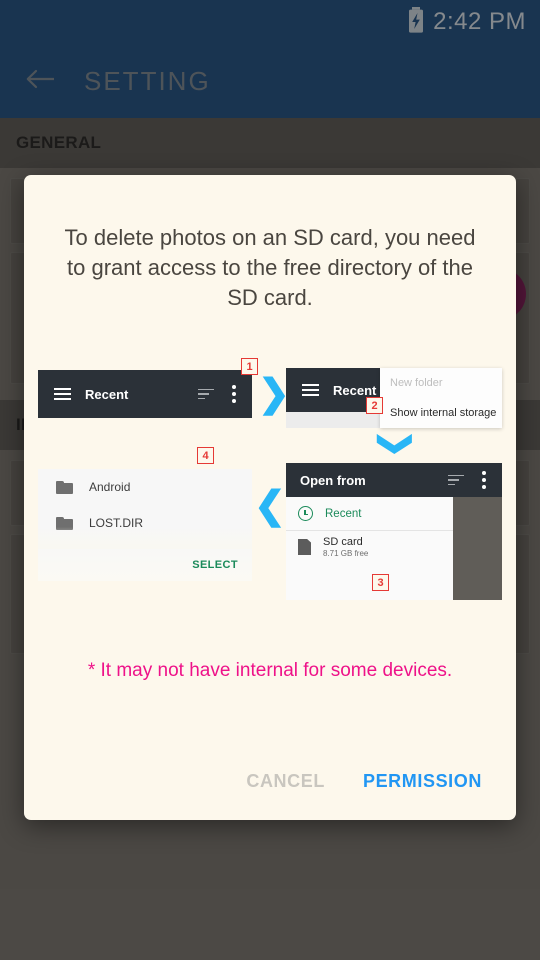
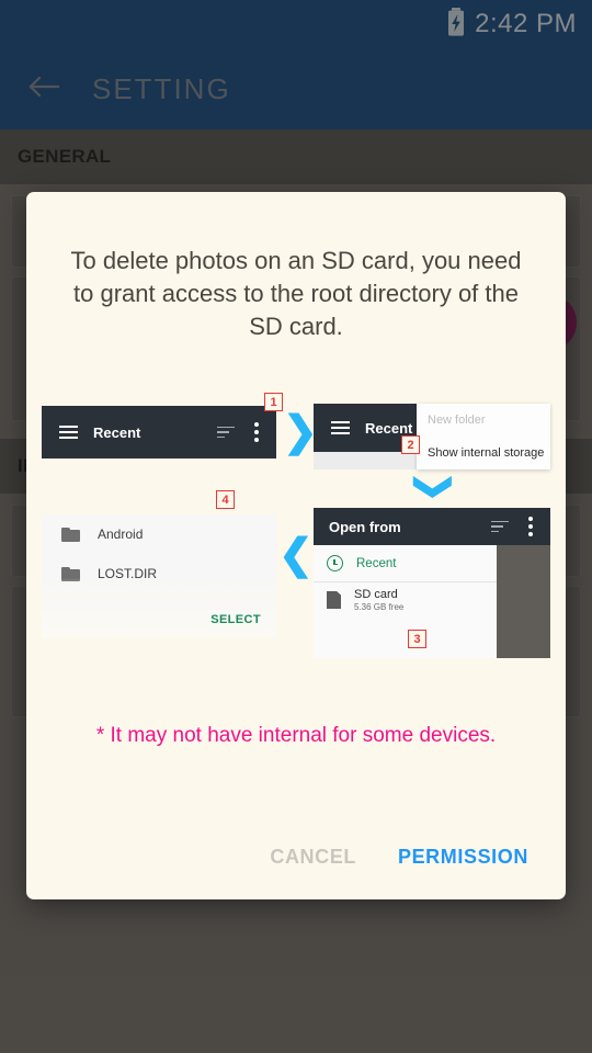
  2:42 PM
  SETTING
  GENERAL
- To delete photos on an SD card, you need to grant access to the free directory of the SD card.
+ To delete photos on an SD card, you need to grant access to the root directory of the SD card.
  Recent
  1
  ❯
  Recent
  New folder
  Show internal storage
  2
  Open from
  Recent
  SD card
- 8.71 GB free
+ 5.36 GB free
  3
  ❮
  Android
  LOST.DIR
  SELECT
  4
  * It may not have internal for some devices.
  CANCEL
  PERMISSION
